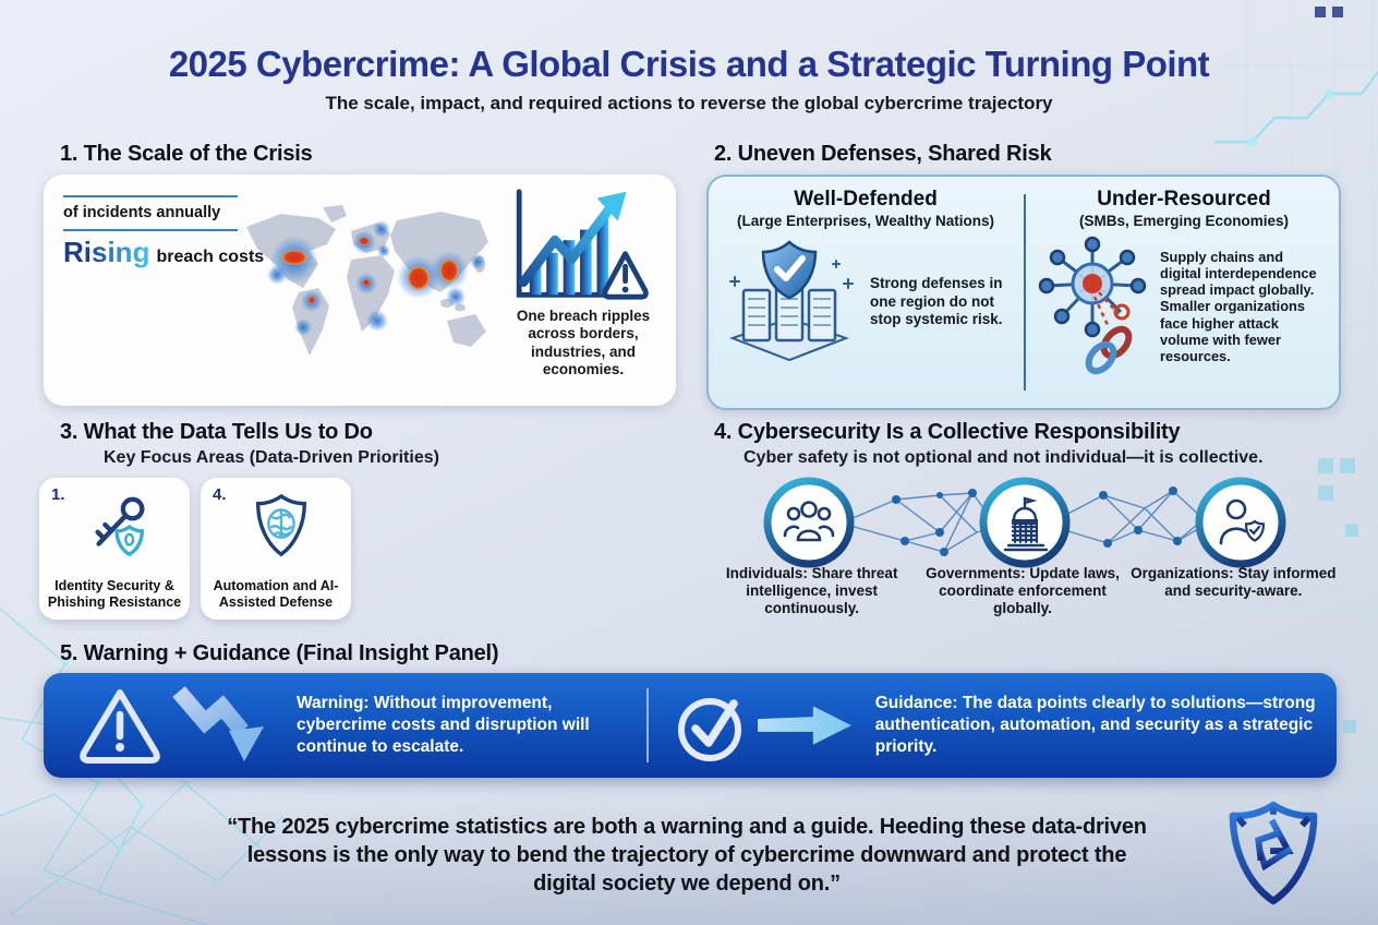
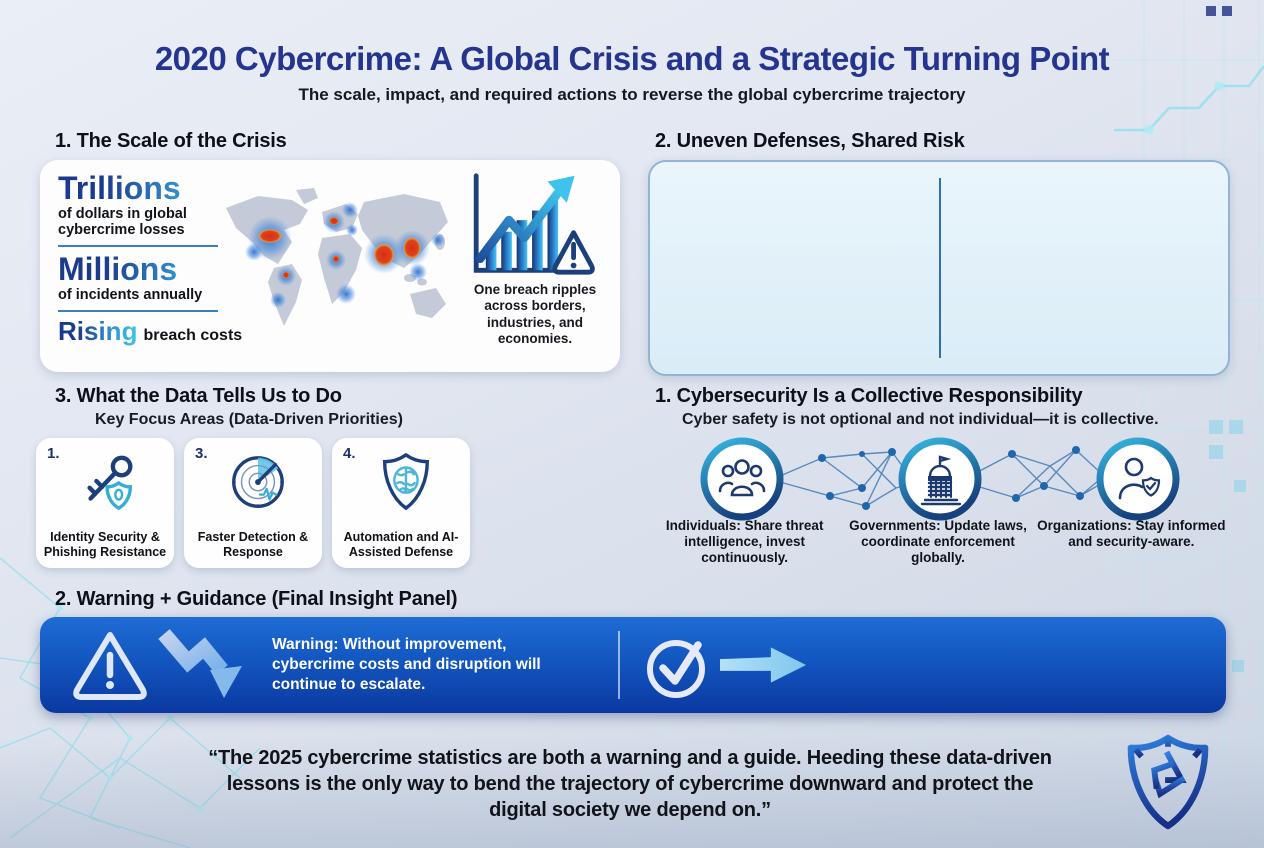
- 2025 Cybercrime: A Global Crisis and a Strategic Turning Point
+ 2020 Cybercrime: A Global Crisis and a Strategic Turning Point
  The scale, impact, and required actions to reverse the global cybercrime trajectory
  1. The Scale of the Crisis
+ Trillions
+ of dollars in global cybercrime losses
+ Millions
  of incidents annually
  Rising breach costs
  One breach ripples across borders, industries, and economies.
  2. Uneven Defenses, Shared Risk
- Well-Defended
- (Large Enterprises, Wealthy Nations)
- Strong defenses in one region do not stop systemic risk.
- Under-Resourced
- (SMBs, Emerging Economies)
- Supply chains and digital interdependence spread impact globally. Smaller organizations face higher attack volume with fewer resources.
  3. What the Data Tells Us to Do
  Key Focus Areas (Data-Driven Priorities)
  1.
  Identity Security & Phishing Resistance
+ 3.
+ Faster Detection & Response
  4.
  Automation and AI-Assisted Defense
- 4. Cybersecurity Is a Collective Responsibility
+ 1. Cybersecurity Is a Collective Responsibility
  Cyber safety is not optional and not individual—it is collective.
  Individuals: Share threat intelligence, invest continuously.
  Governments: Update laws, coordinate enforcement globally.
  Organizations: Stay informed and security-aware.
- 5. Warning + Guidance (Final Insight Panel)
+ 2. Warning + Guidance (Final Insight Panel)
  Warning: Without improvement, cybercrime costs and disruption will continue to escalate.
- Guidance: The data points clearly to solutions—strong authentication, automation, and security as a strategic priority.
  “The 2025 cybercrime statistics are both a warning and a guide. Heeding these data-driven lessons is the only way to bend the trajectory of cybercrime downward and protect the digital society we depend on.”
